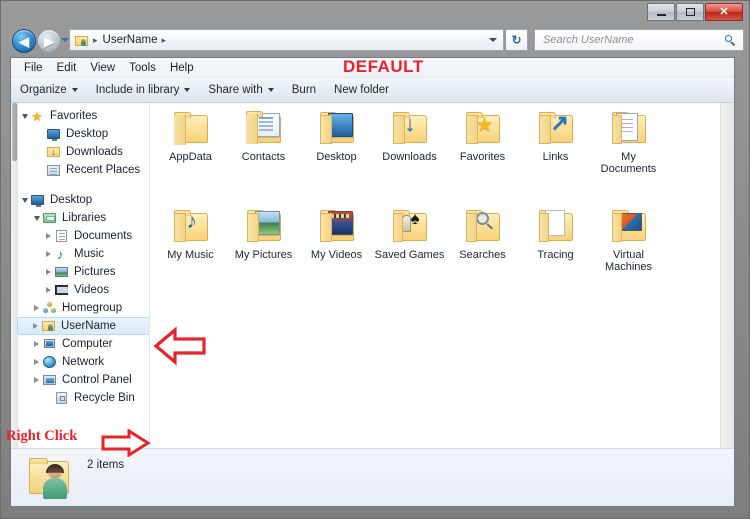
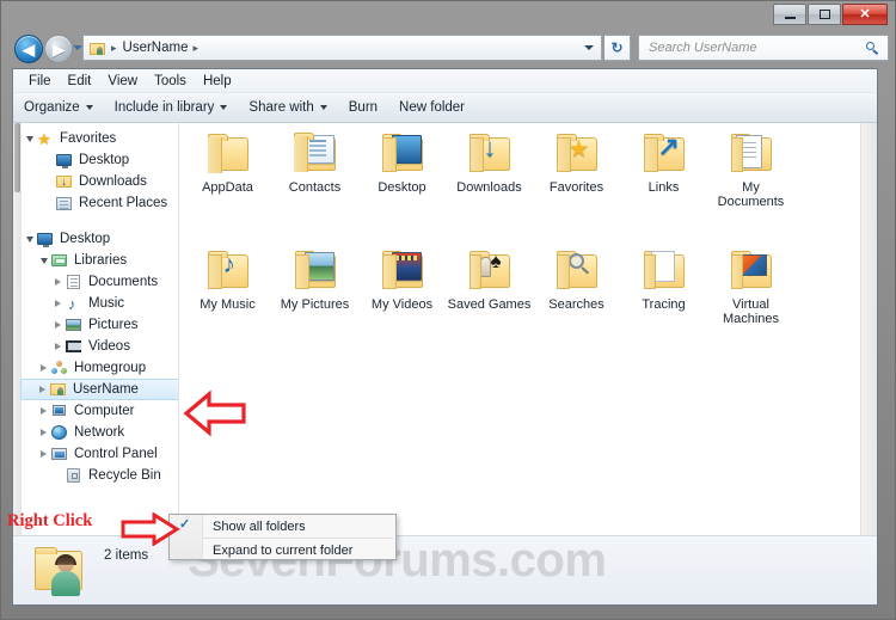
  ✕
  ◀
  ▶
  ▸
  UserName
  ▸
  ↻
  Search UserName
  File
  Edit
  View
  Tools
  Help
- DEFAULT
  Organize
  Include in library
  Share with
  Burn
  New folder
  ★
  Favorites
  Desktop
  ↓
  Downloads
  Recent Places
  Desktop
  Libraries
  Documents
  ♪
  Music
  Pictures
  Videos
  Homegroup
  UserName
  Computer
  Network
  Control Panel
  Recycle Bin
  AppData
  Contacts
  Desktop
  ↓
  Downloads
  ★
  Favorites
  ↗
  Links
  My Documents
  ♪
  My Music
  My Pictures
  My Videos
  ♠
  Saved Games
  Searches
  Tracing
  Virtual Machines
  2 items
+ SevenForums.com
+ ✓
+ Show all folders
+ Expand to current folder
  Right Click
